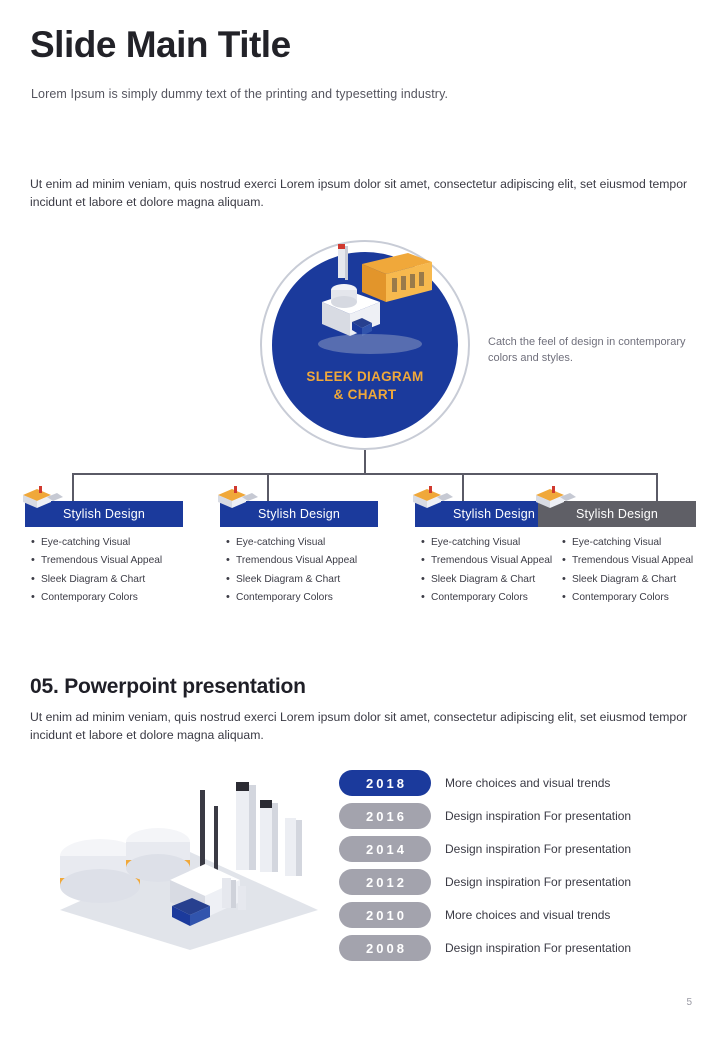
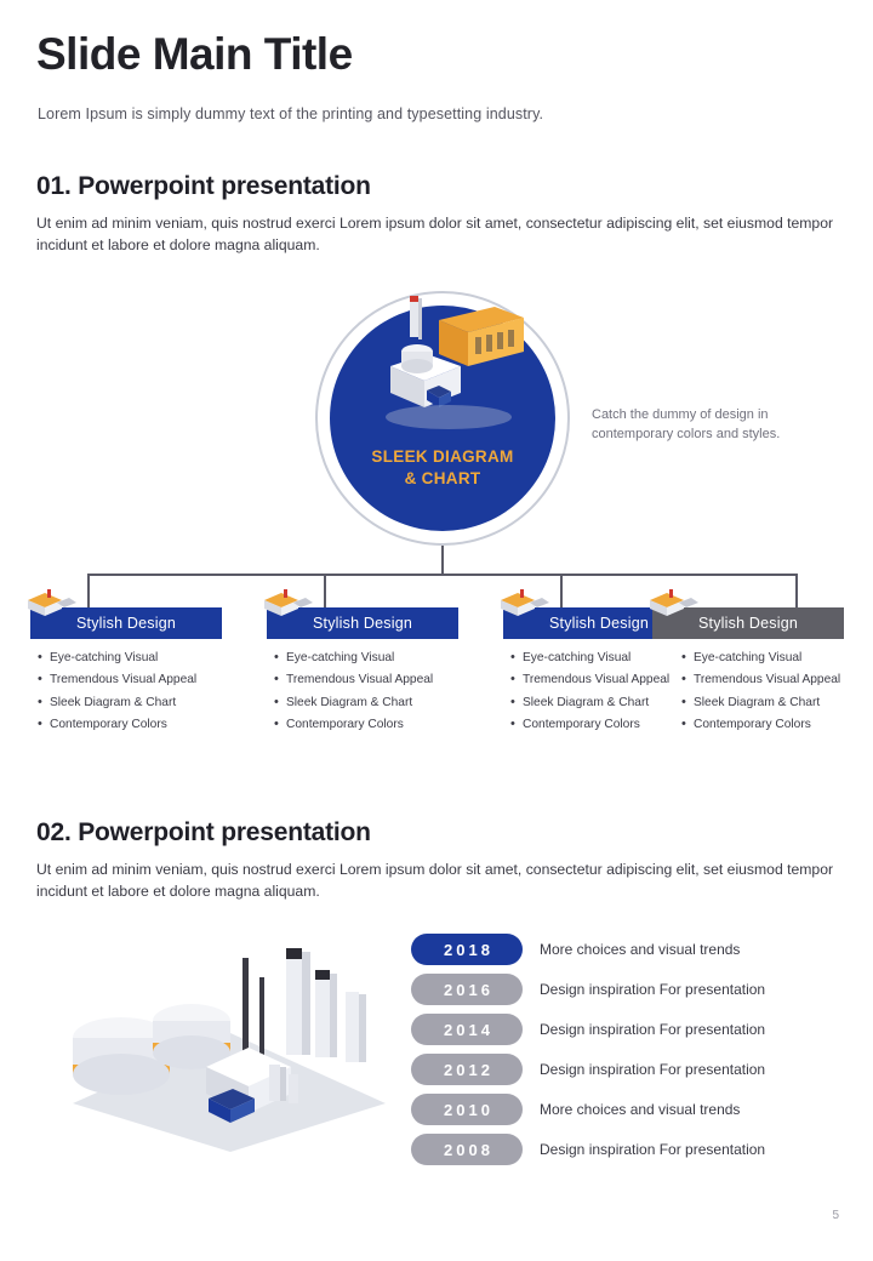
  Slide Main Title
  Lorem Ipsum is simply dummy text of the printing and typesetting industry.
+ 01. Powerpoint presentation
  Ut enim ad minim veniam, quis nostrud exerci Lorem ipsum dolor sit amet, consectetur adipiscing elit, set eiusmod tempor incidunt et labore et dolore magna aliquam.
  SLEEK DIAGRAM
  & CHART
- Catch the feel of design in contemporary colors and styles.
+ Catch the dummy of design in contemporary colors and styles.
  Stylish Design
  Eye-catching Visual
  Tremendous Visual Appeal
  Sleek Diagram & Chart
  Contemporary Colors
  Stylish Design
  Eye-catching Visual
  Tremendous Visual Appeal
  Sleek Diagram & Chart
  Contemporary Colors
  Stylish Design
  Eye-catching Visual
  Tremendous Visual Appeal
  Sleek Diagram & Chart
  Contemporary Colors
  Stylish Design
  Eye-catching Visual
  Tremendous Visual Appeal
  Sleek Diagram & Chart
  Contemporary Colors
- 05. Powerpoint presentation
+ 02. Powerpoint presentation
  Ut enim ad minim veniam, quis nostrud exerci Lorem ipsum dolor sit amet, consectetur adipiscing elit, set eiusmod tempor incidunt et labore et dolore magna aliquam.
  2018
  More choices and visual trends
  2016
  Design inspiration For presentation
  2014
  Design inspiration For presentation
  2012
  Design inspiration For presentation
  2010
  More choices and visual trends
  2008
  Design inspiration For presentation
  5
